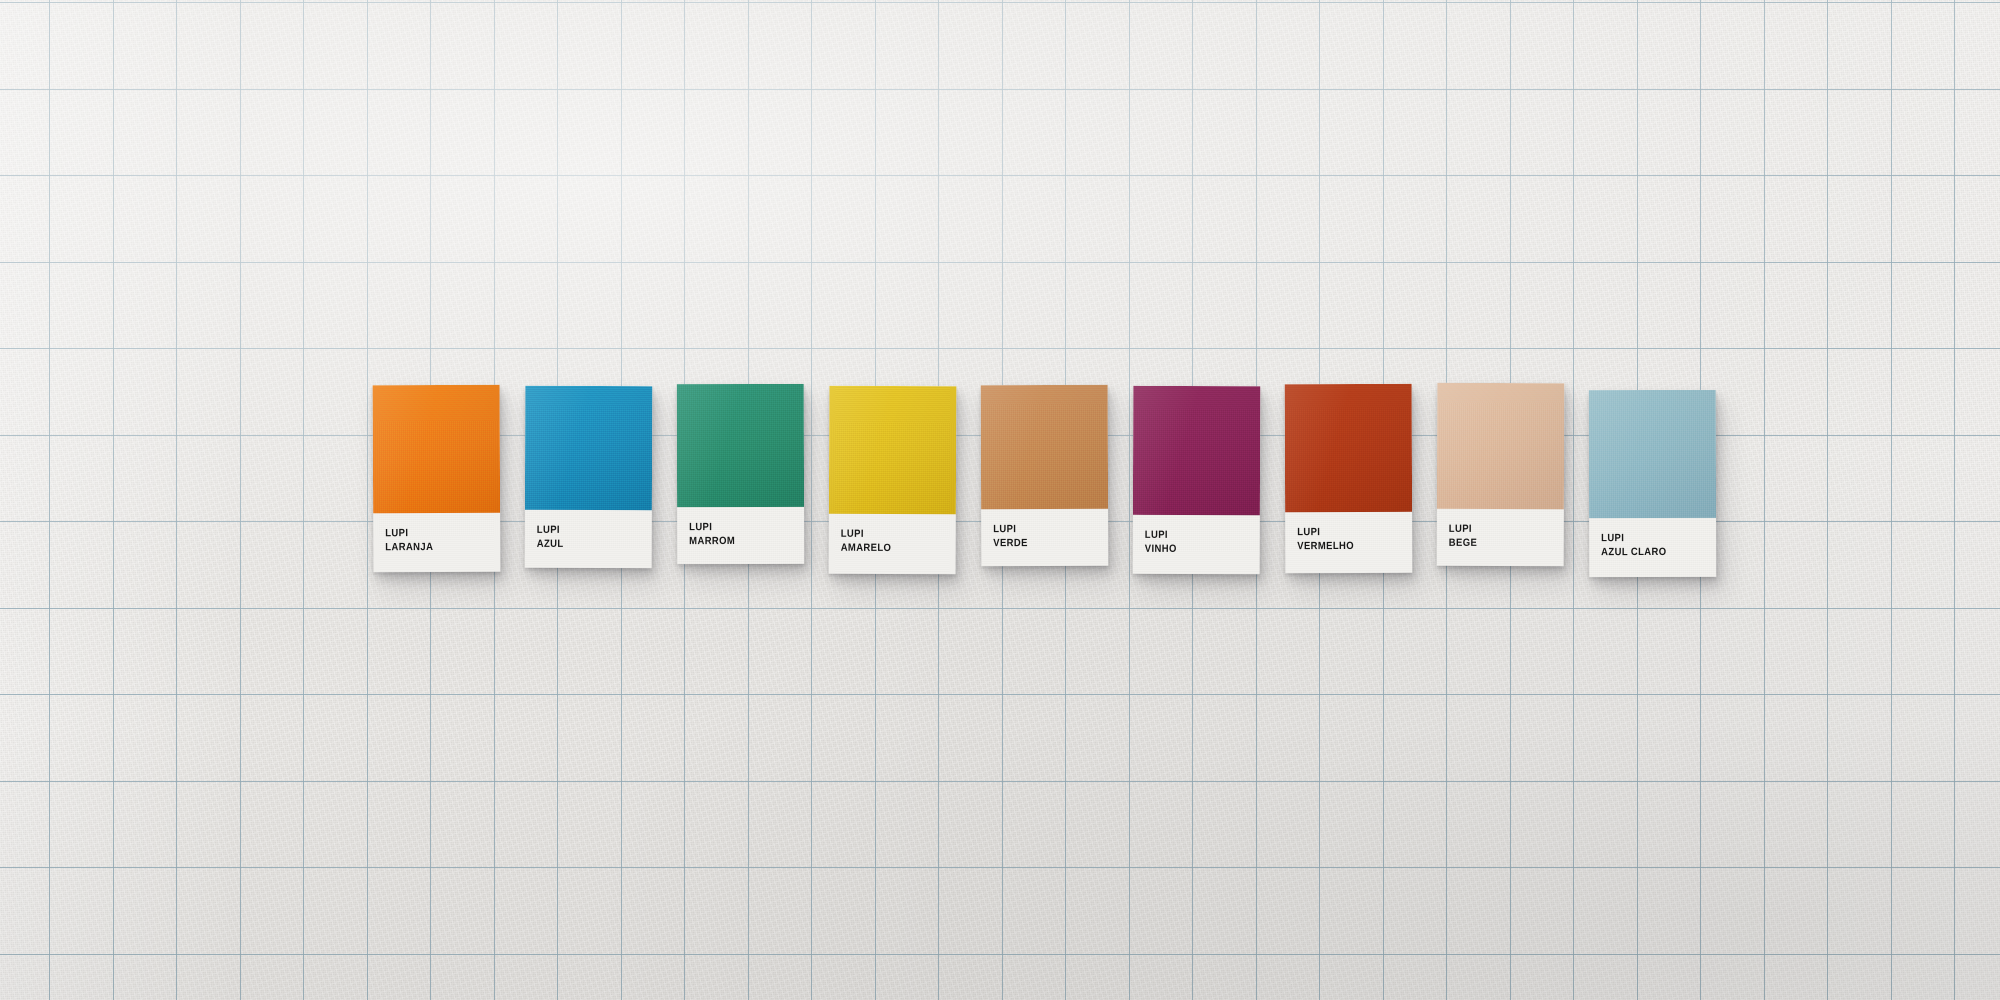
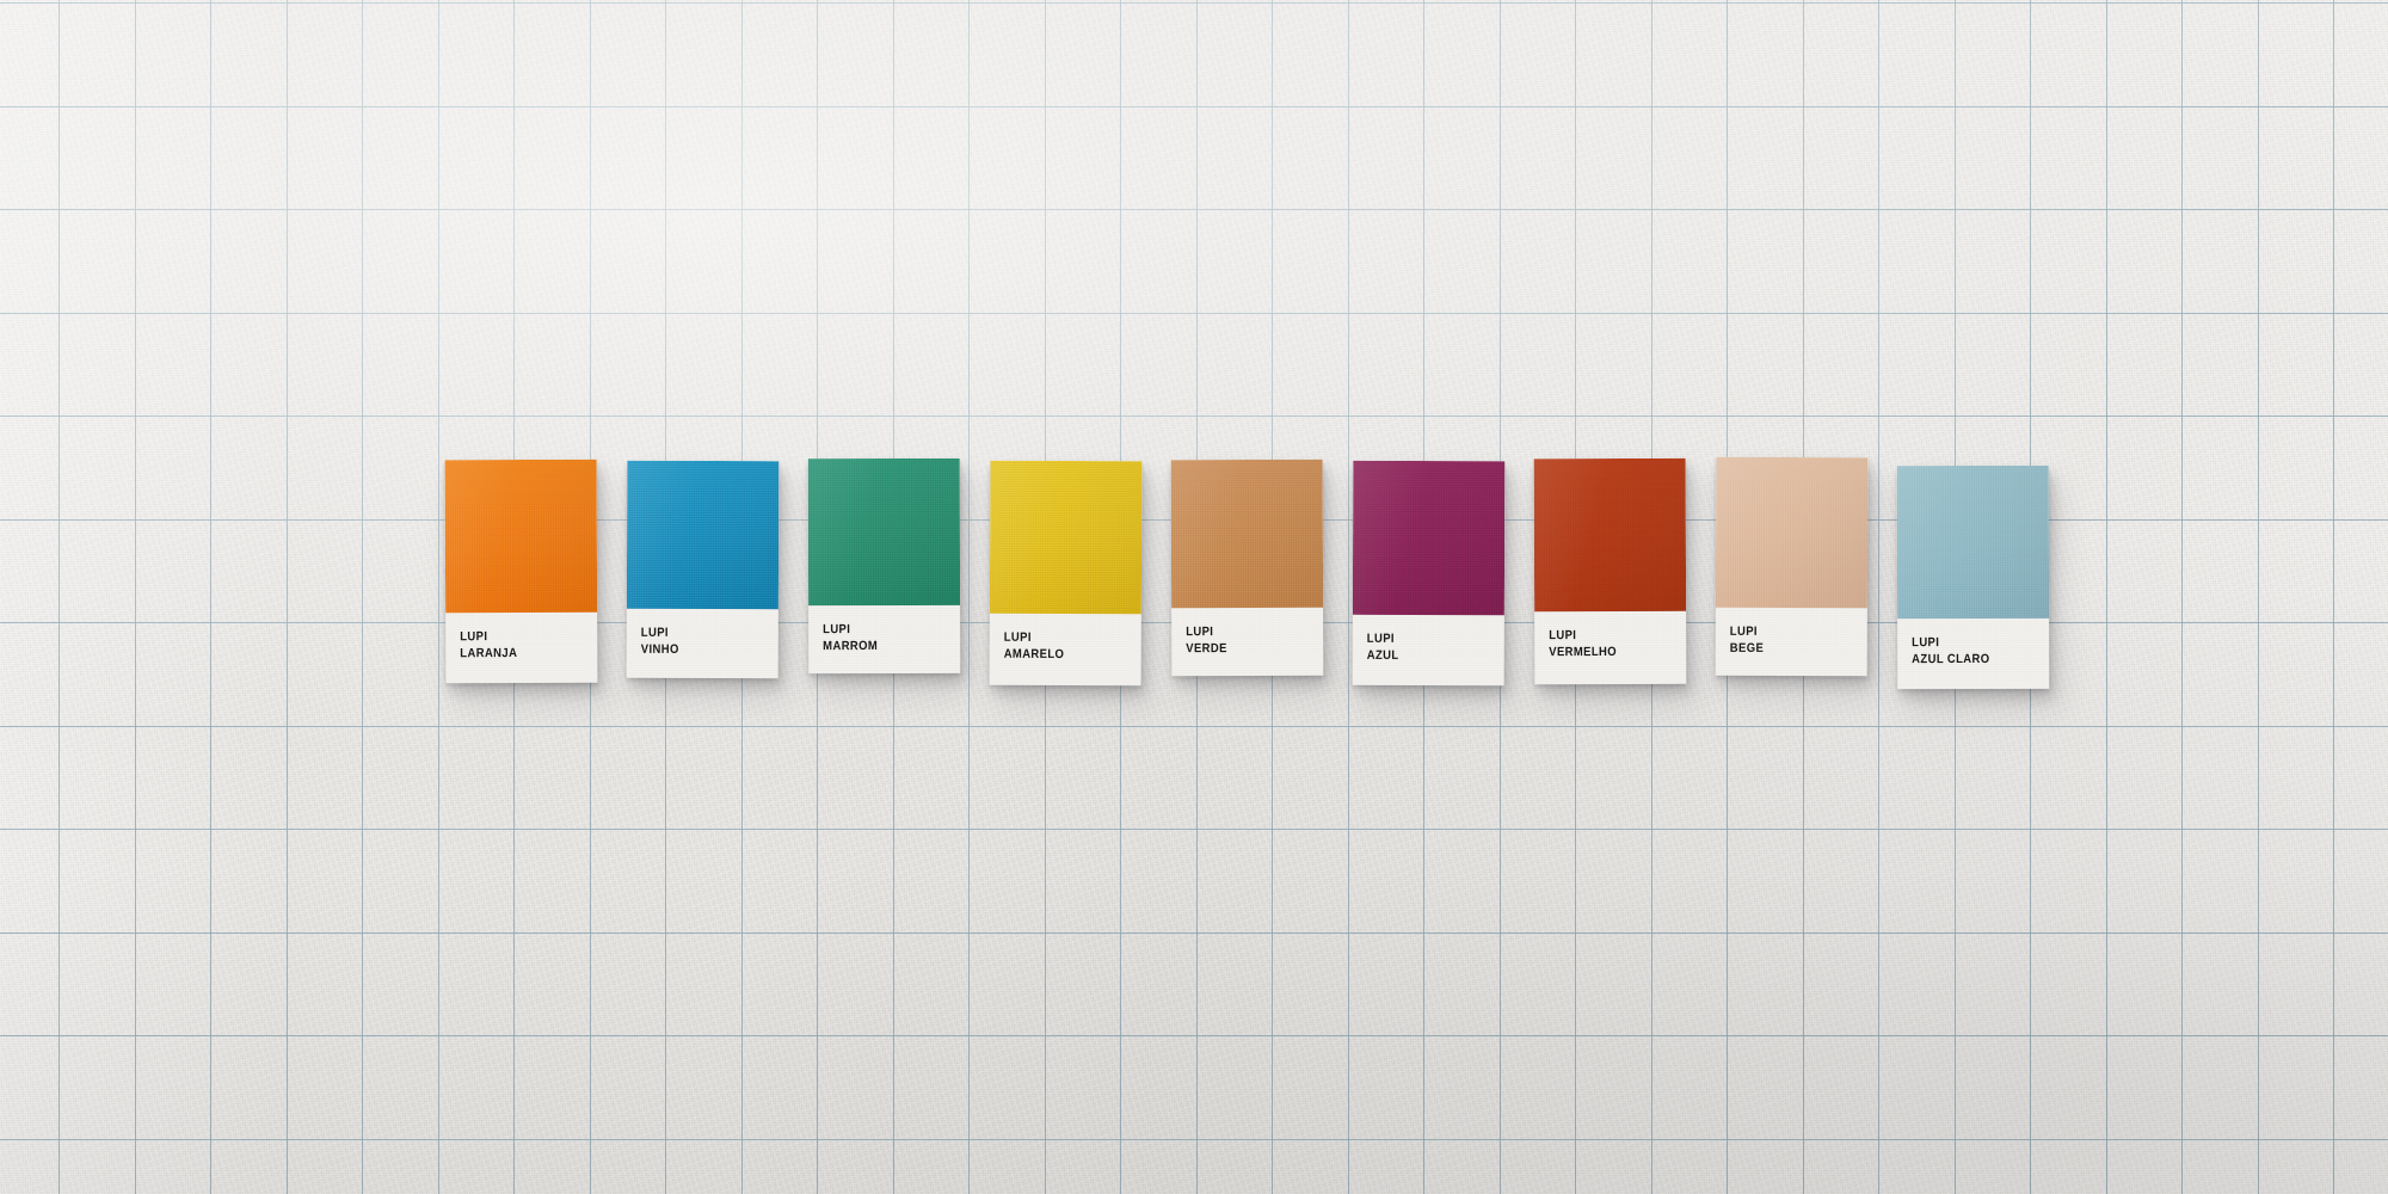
  LUPI
  LARANJA
  LUPI
- AZUL
+ VINHO
  LUPI
  MARROM
  LUPI
  AMARELO
  LUPI
  VERDE
  LUPI
- VINHO
+ AZUL
  LUPI
  VERMELHO
  LUPI
  BEGE
  LUPI
  AZUL CLARO
